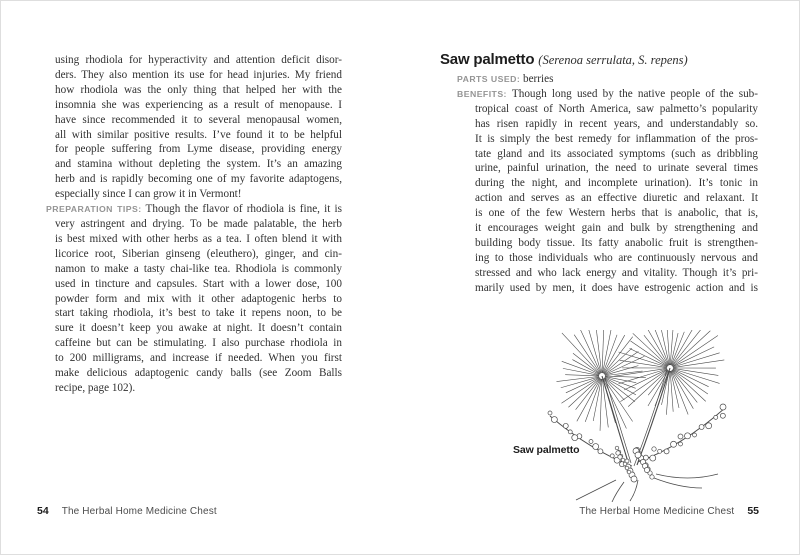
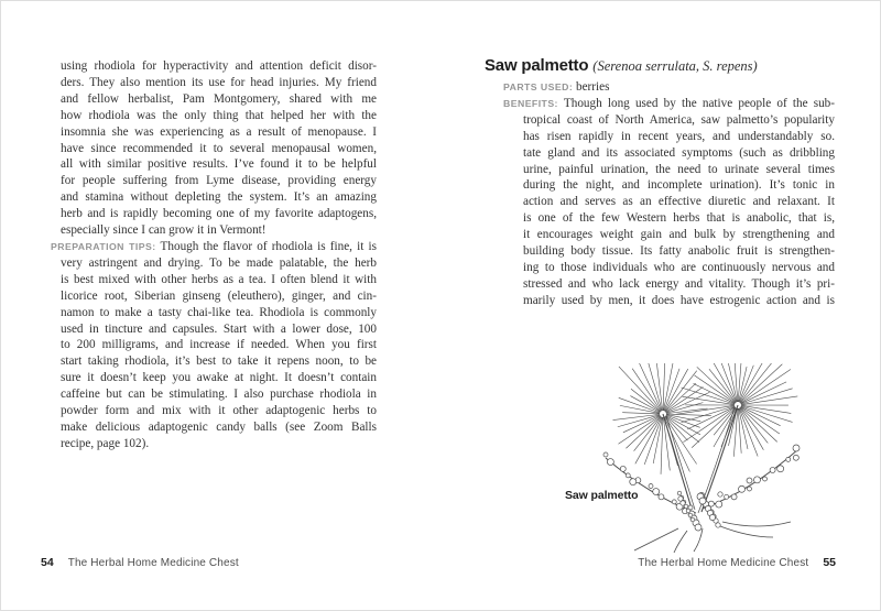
  using rhodiola for hyperactivity and attention deficit disor-
  ders. They also mention its use for head injuries. My friend
+ and fellow herbalist, Pam Montgomery, shared with me
  how rhodiola was the only thing that helped her with the
  insomnia she was experiencing as a result of menopause. I
  have since recommended it to several menopausal women,
  all with similar positive results. I’ve found it to be helpful
  for people suffering from Lyme disease, providing energy
  and stamina without depleting the system. It’s an amazing
  herb and is rapidly becoming one of my favorite adaptogens,
  especially since I can grow it in Vermont!
  PREPARATION TIPS: Though the flavor of rhodiola is fine, it is
  very astringent and drying. To be made palatable, the herb
  is best mixed with other herbs as a tea. I often blend it with
  licorice root, Siberian ginseng (eleuthero), ginger, and cin-
  namon to make a tasty chai-like tea. Rhodiola is commonly
  used in tincture and capsules. Start with a lower dose, 100
- powder form and mix with it other adaptogenic herbs to
+ to 200 milligrams, and increase if needed. When you first
  start taking rhodiola, it’s best to take it repens noon, to be
  sure it doesn’t keep you awake at night. It doesn’t contain
  caffeine but can be stimulating. I also purchase rhodiola in
- to 200 milligrams, and increase if needed. When you first
+ powder form and mix with it other adaptogenic herbs to
  make delicious adaptogenic candy balls (see Zoom Balls
  recipe, page 102).
  54
  The Herbal Home Medicine Chest
  Saw palmetto (Serenoa serrulata, S. repens)
  PARTS USED: berries
  BENEFITS: Though long used by the native people of the sub-
  tropical coast of North America, saw palmetto’s popularity
  has risen rapidly in recent years, and understandably so.
- It is simply the best remedy for inflammation of the pros-
  tate gland and its associated symptoms (such as dribbling
  urine, painful urination, the need to urinate several times
  during the night, and incomplete urination). It’s tonic in
  action and serves as an effective diuretic and relaxant. It
  is one of the few Western herbs that is anabolic, that is,
  it encourages weight gain and bulk by strengthening and
  building body tissue. Its fatty anabolic fruit is strengthen-
  ing to those individuals who are continuously nervous and
  stressed and who lack energy and vitality. Though it’s pri-
  marily used by men, it does have estrogenic action and is
  Saw palmetto
  The Herbal Home Medicine Chest
  55
